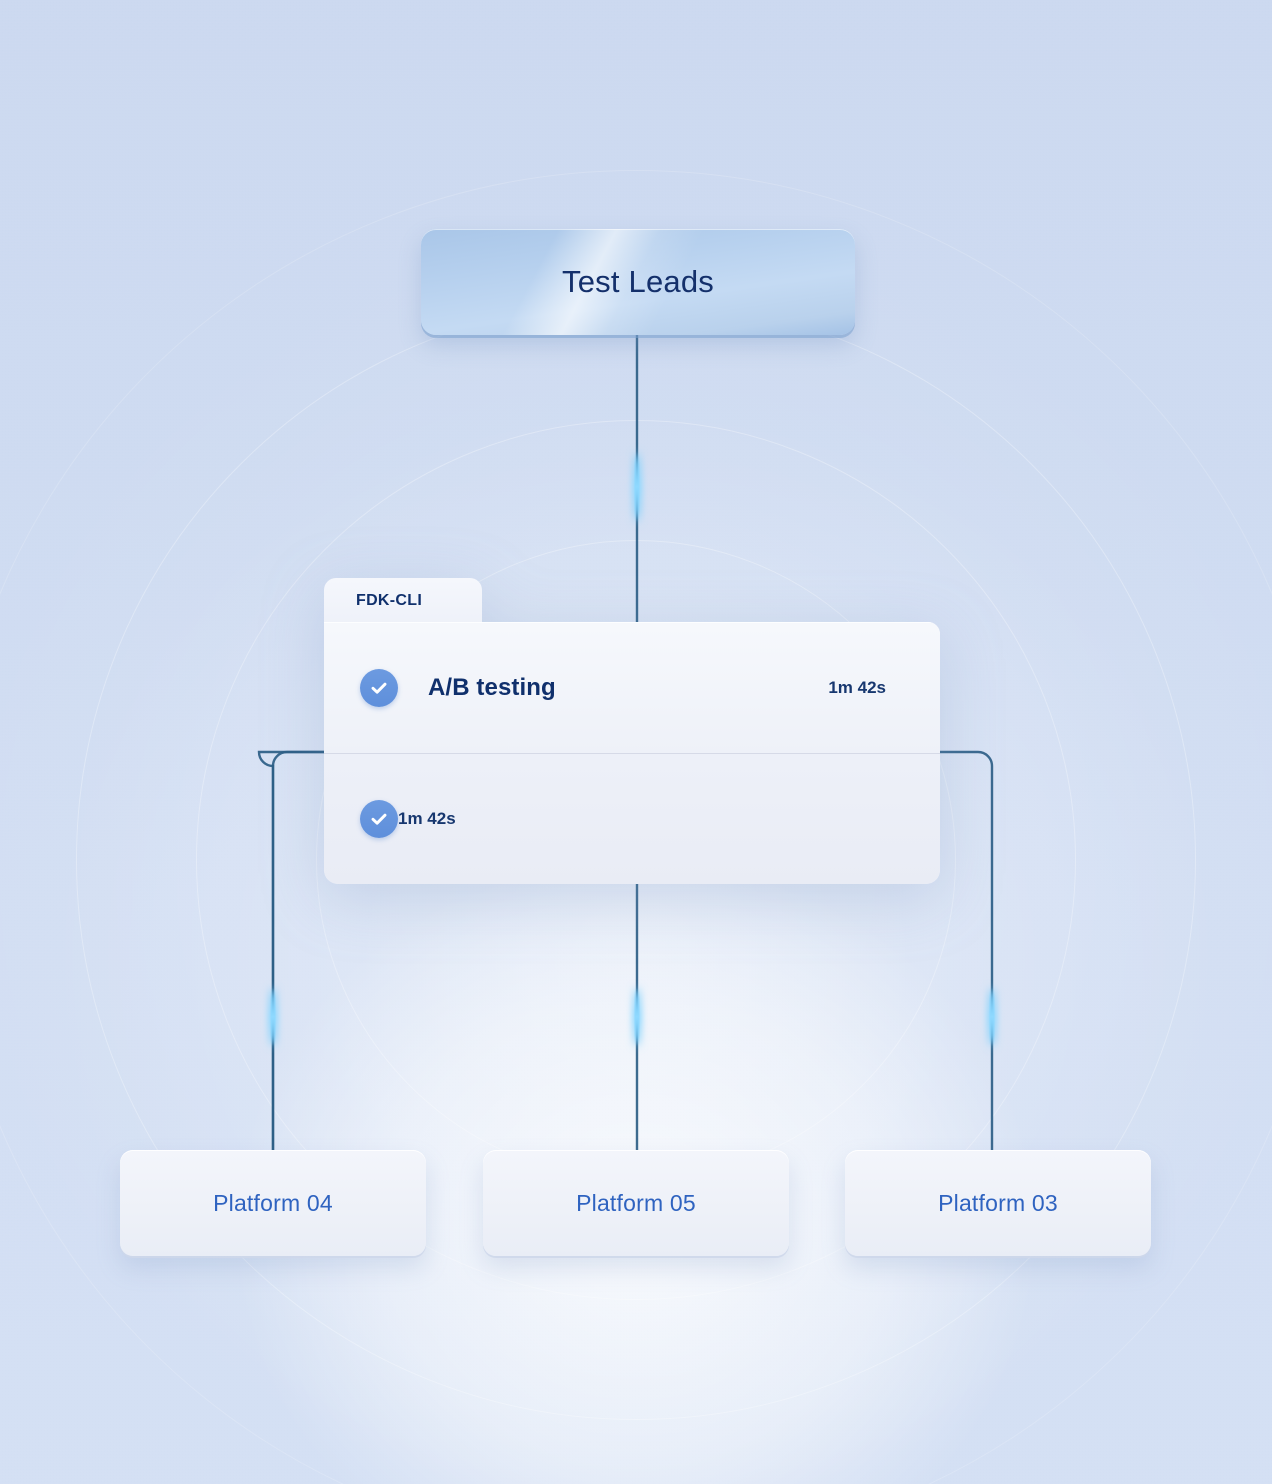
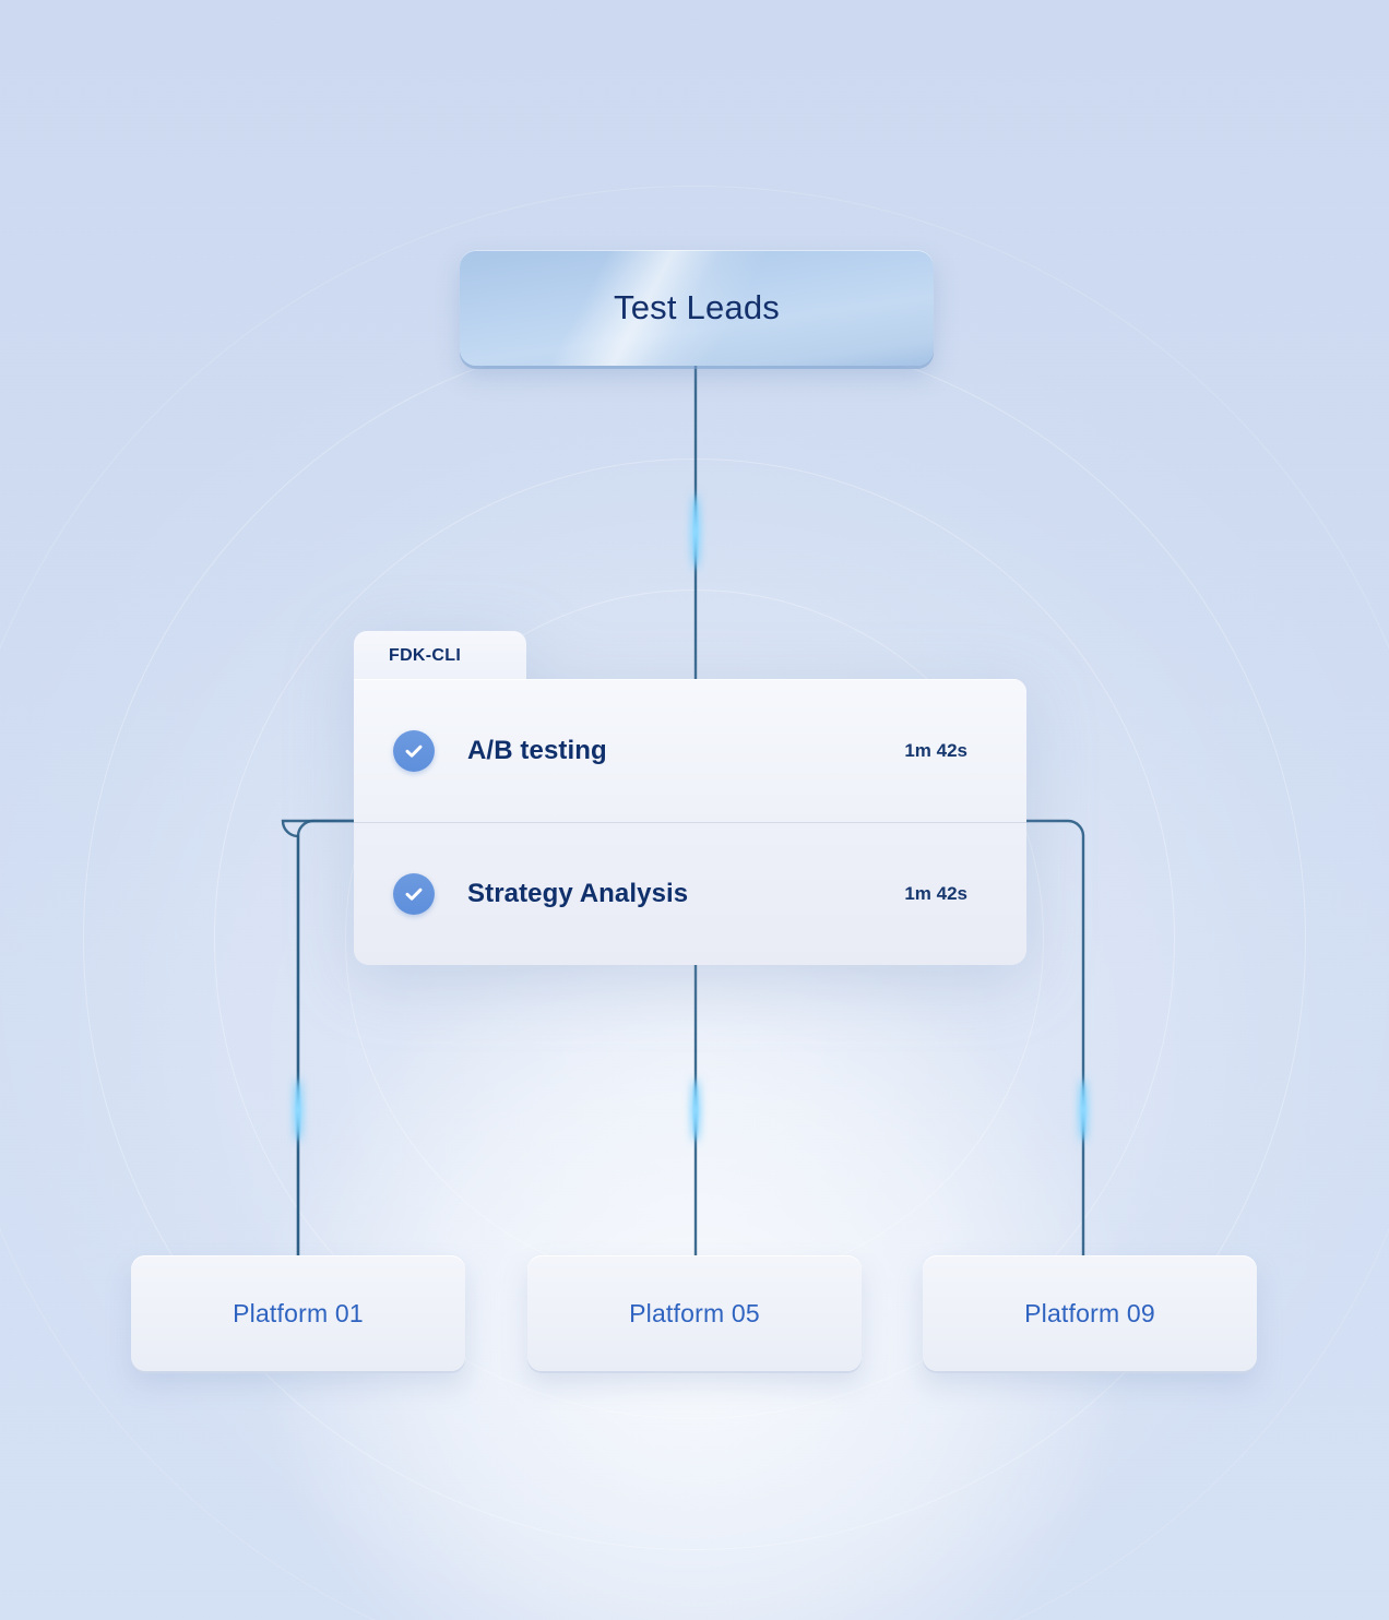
  Test Leads
  FDK-CLI
  A/B testing
  1m 42s
+ Strategy Analysis
  1m 42s
- Platform 04
+ Platform 01
  Platform 05
- Platform 03
+ Platform 09
